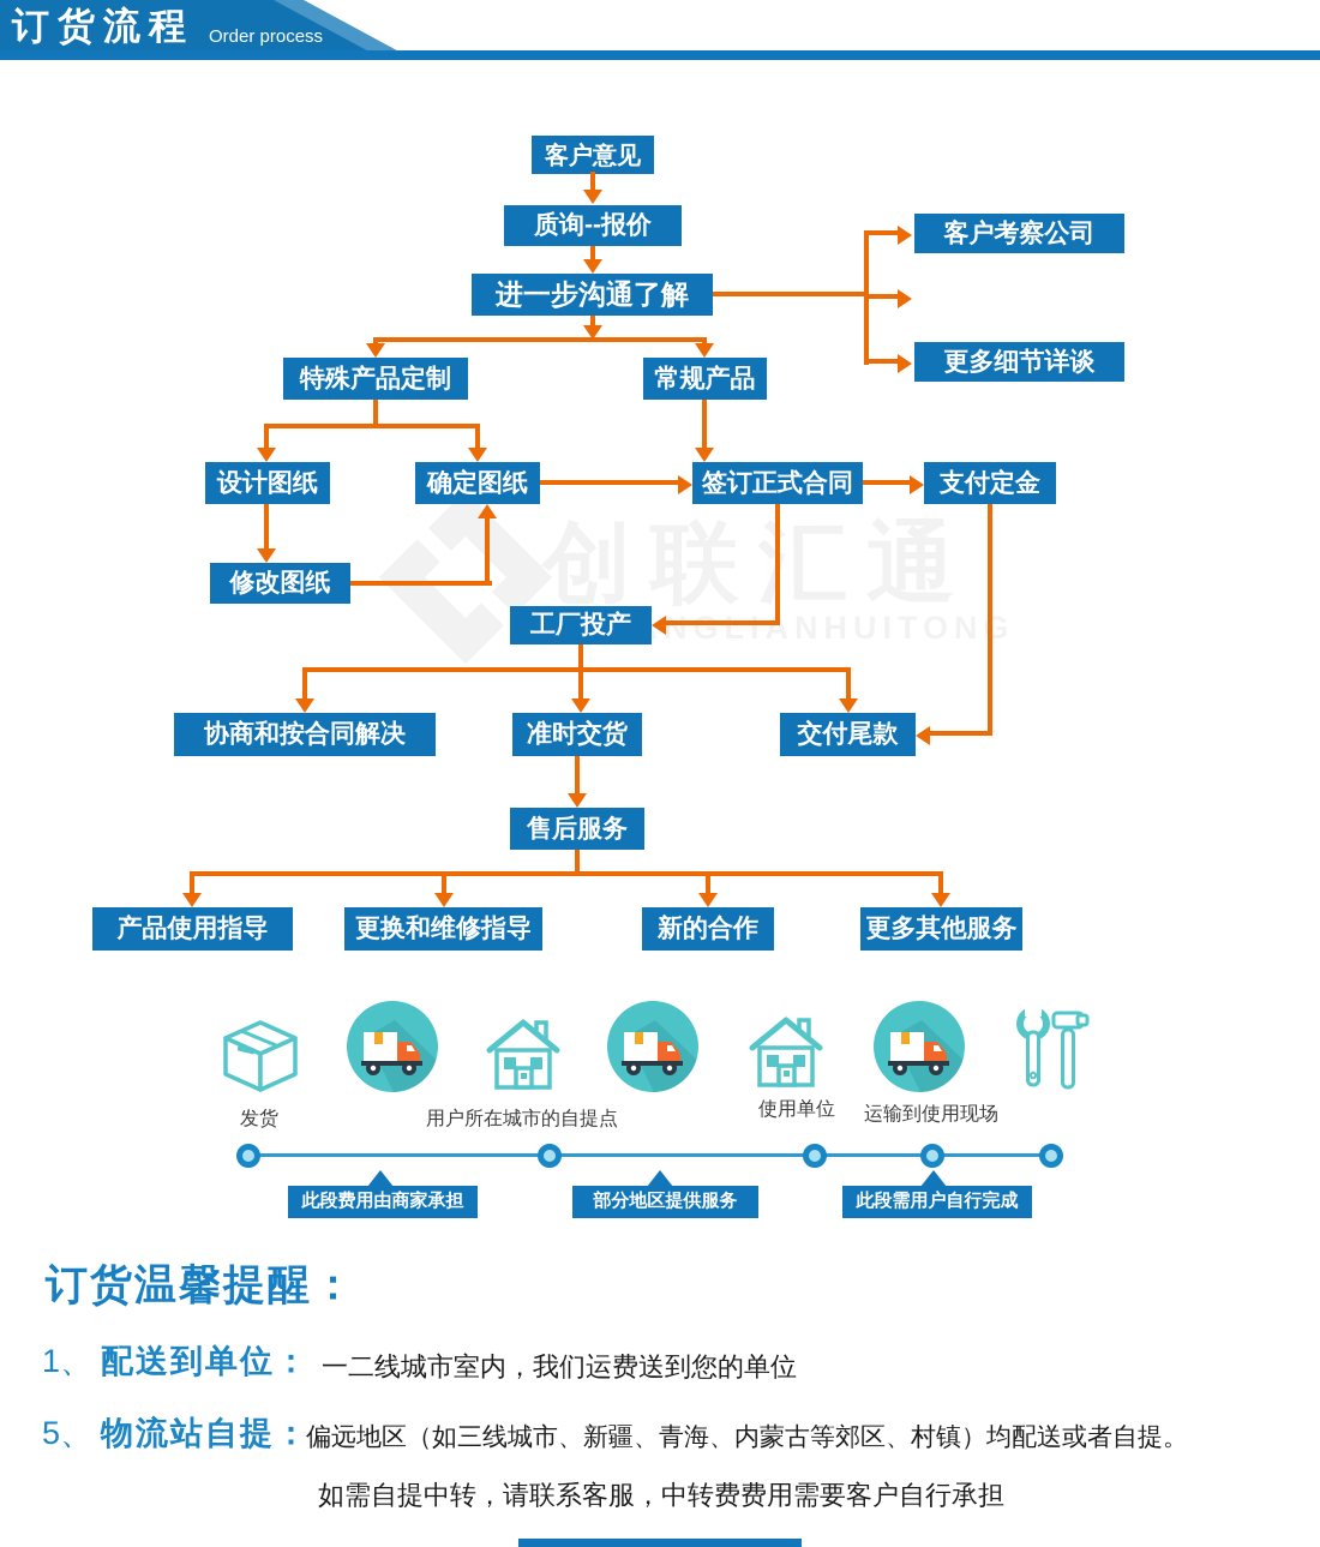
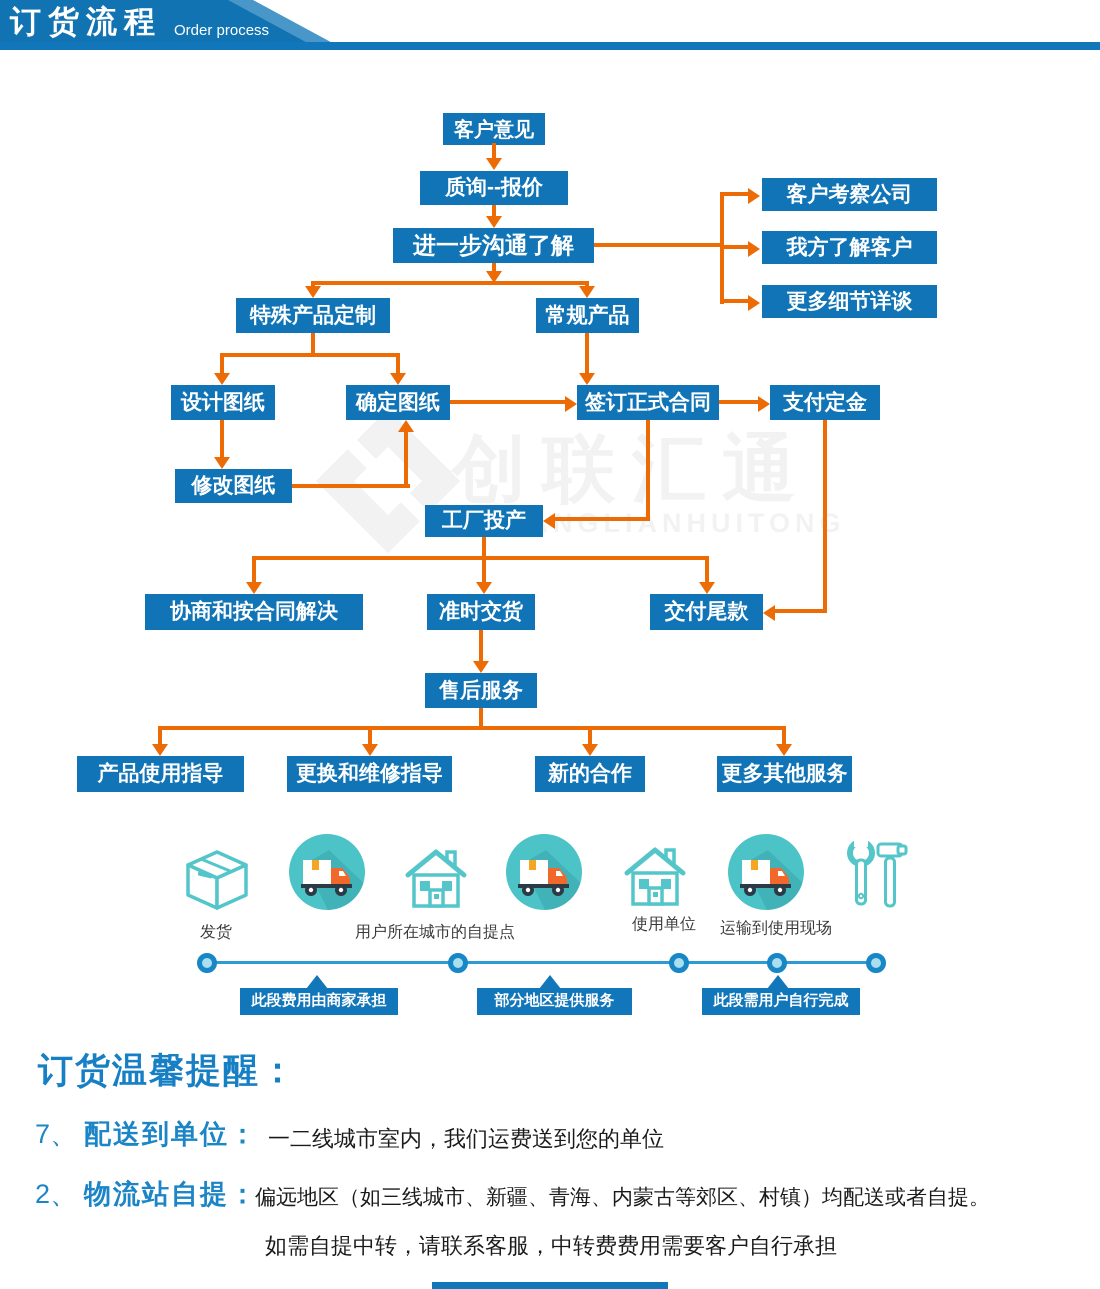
  订货流程
  Order process
  创联汇通
  NGLIANHUITONG
  客户意见
  质询--报价
  进一步沟通了解
  客户考察公司
+ 我方了解客户
  更多细节详谈
  特殊产品定制
  常规产品
  设计图纸
  确定图纸
  签订正式合同
  支付定金
  修改图纸
  工厂投产
  协商和按合同解决
  准时交货
  交付尾款
  售后服务
  产品使用指导
  更换和维修指导
  新的合作
  更多其他服务
  发货
  用户所在城市的自提点
  使用单位
  运输到使用现场
  此段费用由商家承担
  部分地区提供服务
  此段需用户自行完成
  订货温馨提醒：
- 1、
+ 7、
  配送到单位：
  一二线城市室内，我们运费送到您的单位
- 5、
+ 2、
  物流站自提：
  偏远地区（如三线城市、新疆、青海、内蒙古等郊区、村镇）均配送或者自提。
  如需自提中转，请联系客服，中转费费用需要客户自行承担
